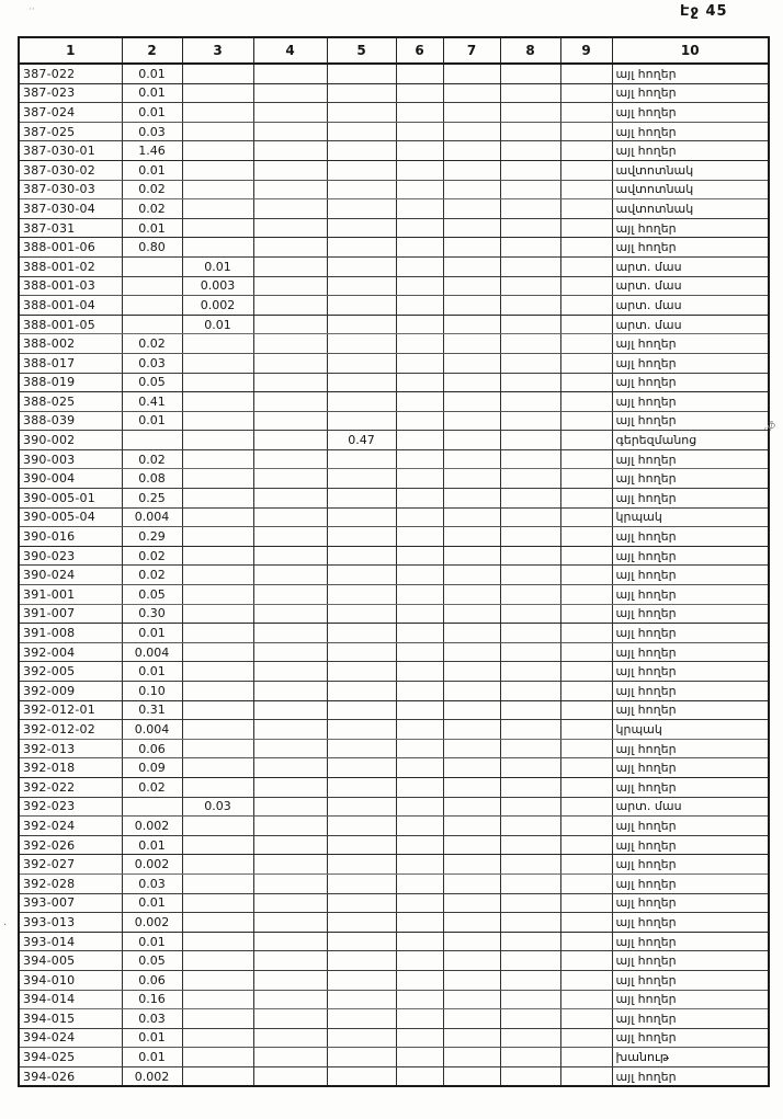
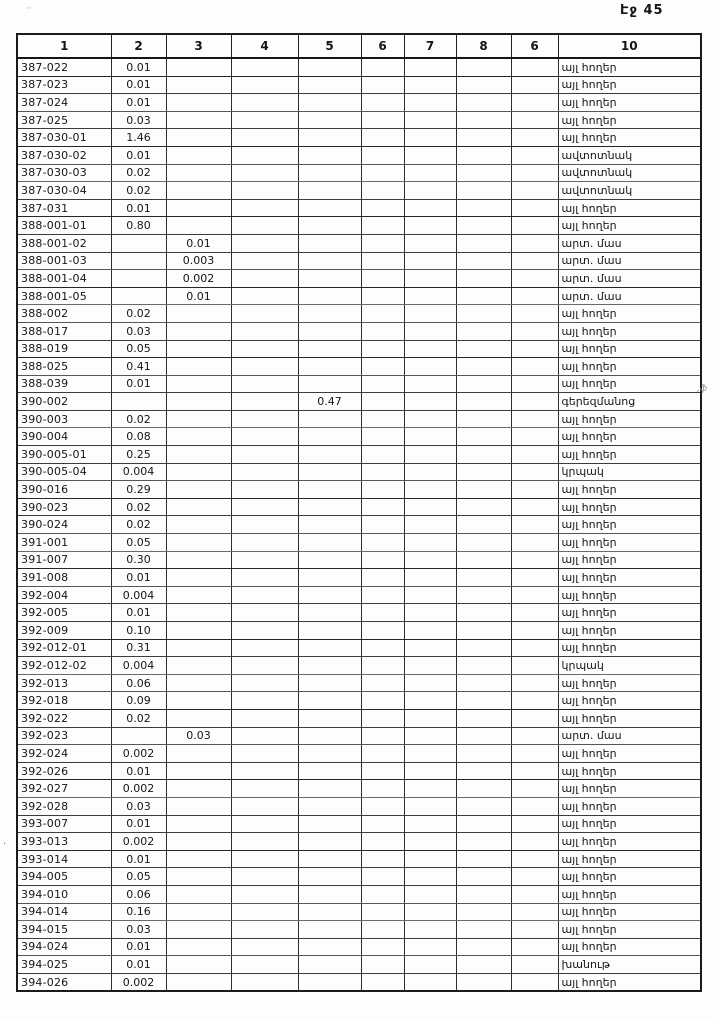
  ··
  Էջ 45
- 1	2	3	4	5	6	7	8	9	10
+ 1	2	3	4	5	6	7	8	6	10
  387-022	0.01								այլ հողեր
  387-023	0.01								այլ հողեր
  387-024	0.01								այլ հողեր
  387-025	0.03								այլ հողեր
  387-030-01	1.46								այլ հողեր
  387-030-02	0.01								ավտոտնակ
  387-030-03	0.02								ավտոտնակ
  387-030-04	0.02								ավտոտնակ
  387-031	0.01								այլ հողեր
- 388-001-06	0.80								այլ հողեր
+ 388-001-01	0.80								այլ հողեր
  388-001-02		0.01							արտ. մաս
  388-001-03		0.003							արտ. մաս
  388-001-04		0.002							արտ. մաս
  388-001-05		0.01							արտ. մաս
  388-002	0.02								այլ հողեր
  388-017	0.03								այլ հողեր
  388-019	0.05								այլ հողեր
  388-025	0.41								այլ հողեր
  388-039	0.01								այլ հողեր
  390-002				0.47					գերեզմանոց
  390-003	0.02								այլ հողեր
  390-004	0.08								այլ հողեր
  390-005-01	0.25								այլ հողեր
  390-005-04	0.004								կրպակ
  390-016	0.29								այլ հողեր
  390-023	0.02								այլ հողեր
  390-024	0.02								այլ հողեր
  391-001	0.05								այլ հողեր
  391-007	0.30								այլ հողեր
  391-008	0.01								այլ հողեր
  392-004	0.004								այլ հողեր
  392-005	0.01								այլ հողեր
  392-009	0.10								այլ հողեր
  392-012-01	0.31								այլ հողեր
  392-012-02	0.004								կրպակ
  392-013	0.06								այլ հողեր
  392-018	0.09								այլ հողեր
  392-022	0.02								այլ հողեր
  392-023		0.03							արտ. մաս
  392-024	0.002								այլ հողեր
  392-026	0.01								այլ հողեր
  392-027	0.002								այլ հողեր
  392-028	0.03								այլ հողեր
  393-007	0.01								այլ հողեր
  393-013	0.002								այլ հողեր
  393-014	0.01								այլ հողեր
  394-005	0.05								այլ հողեր
  394-010	0.06								այլ հողեր
  394-014	0.16								այլ հողեր
  394-015	0.03								այլ հողեր
  394-024	0.01								այլ հողեր
  394-025	0.01								խանութ
  394-026	0.002								այլ հողեր
  ,ֆ
  .
